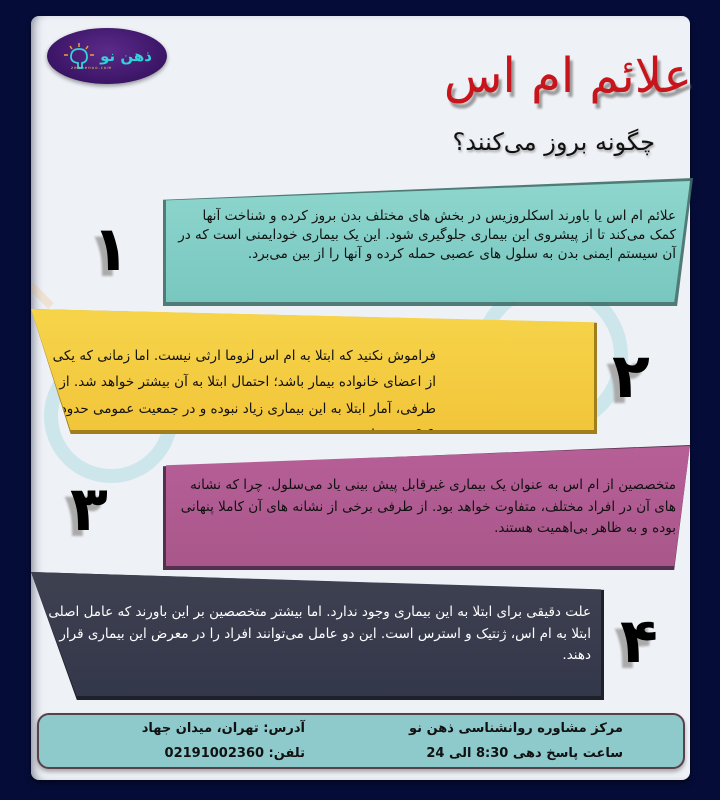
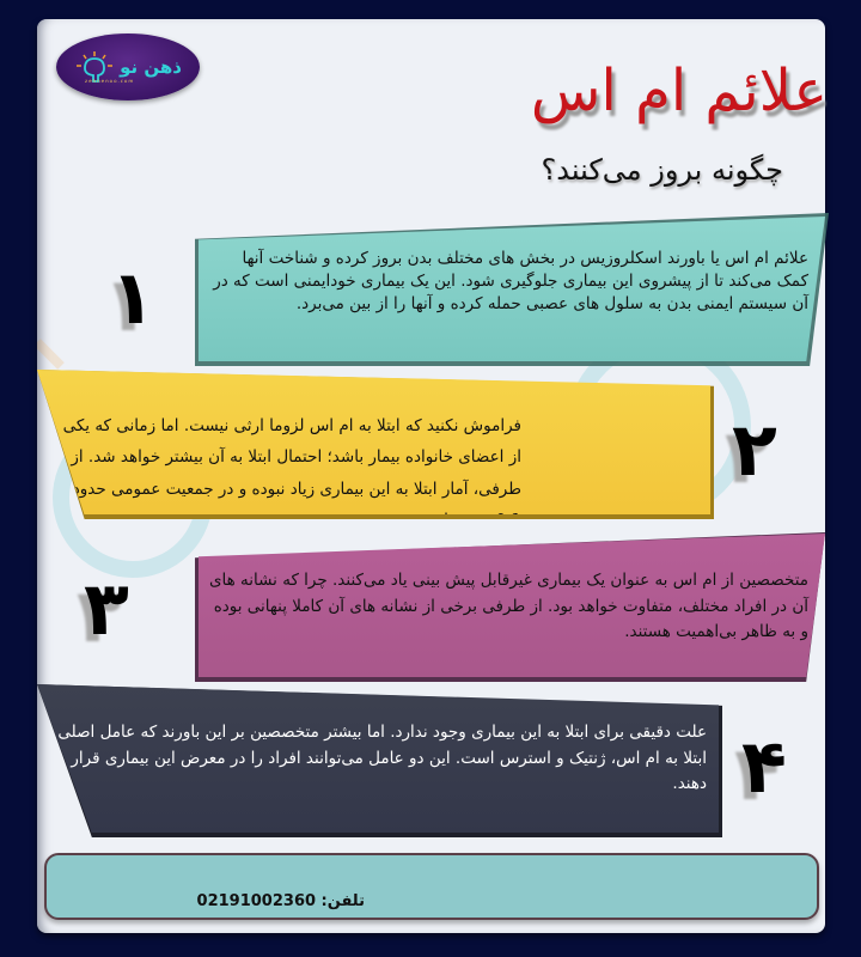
  ذهن نو
  علائم ام اس
  چگونه بروز می‌کنند؟
  علائم ام اس یا باورند اسکلروزیس در بخش های مختلف بدن بروز کرده و شناخت آنها کمک می‌کند تا از پیشروی این بیماری جلوگیری شود. این یک بیماری خودایمنی است که در آن سیستم ایمنی بدن به سلول های عصبی حمله کرده و آنها را از بین می‌برد.
  ۱
  فراموش نکنید که ابتلا به ام اس لزوما ارثی نیست. اما زمانی که یکی از اعضای خانواده بیمار باشد؛ احتمال ابتلا به آن بیشتر خواهد شد. از طرفی، آمار ابتلا به این بیماری زیاد نبوده و در جمعیت عمومی حدود
  ۲
- متخصصین از ام اس به عنوان یک بیماری غیرقابل پیش بینی یاد می‌سلول. چرا که نشانه های آن در افراد مختلف، متفاوت خواهد بود. از طرفی برخی از نشانه های آن کاملا پنهانی بوده و به ظاهر بی‌اهمیت هستند.
+ متخصصین از ام اس به عنوان یک بیماری غیرقابل پیش بینی یاد می‌کنند. چرا که نشانه های آن در افراد مختلف، متفاوت خواهد بود. از طرفی برخی از نشانه های آن کاملا پنهانی بوده و به ظاهر بی‌اهمیت هستند.
  ۳
  علت دقیقی برای ابتلا به این بیماری وجود ندارد. اما بیشتر متخصصین بر این باورند که عامل اصلی ابتلا به ام اس، ژنتیک و استرس است. این دو عامل می‌توانند افراد را در معرض این بیماری قرار دهند.
  ۴
- مرکز مشاوره روانشناسی ذهن نو
- ساعت پاسخ دهی 8:30 الی 24
- آدرس: تهران، میدان جهاد
  تلفن: 02191002360
